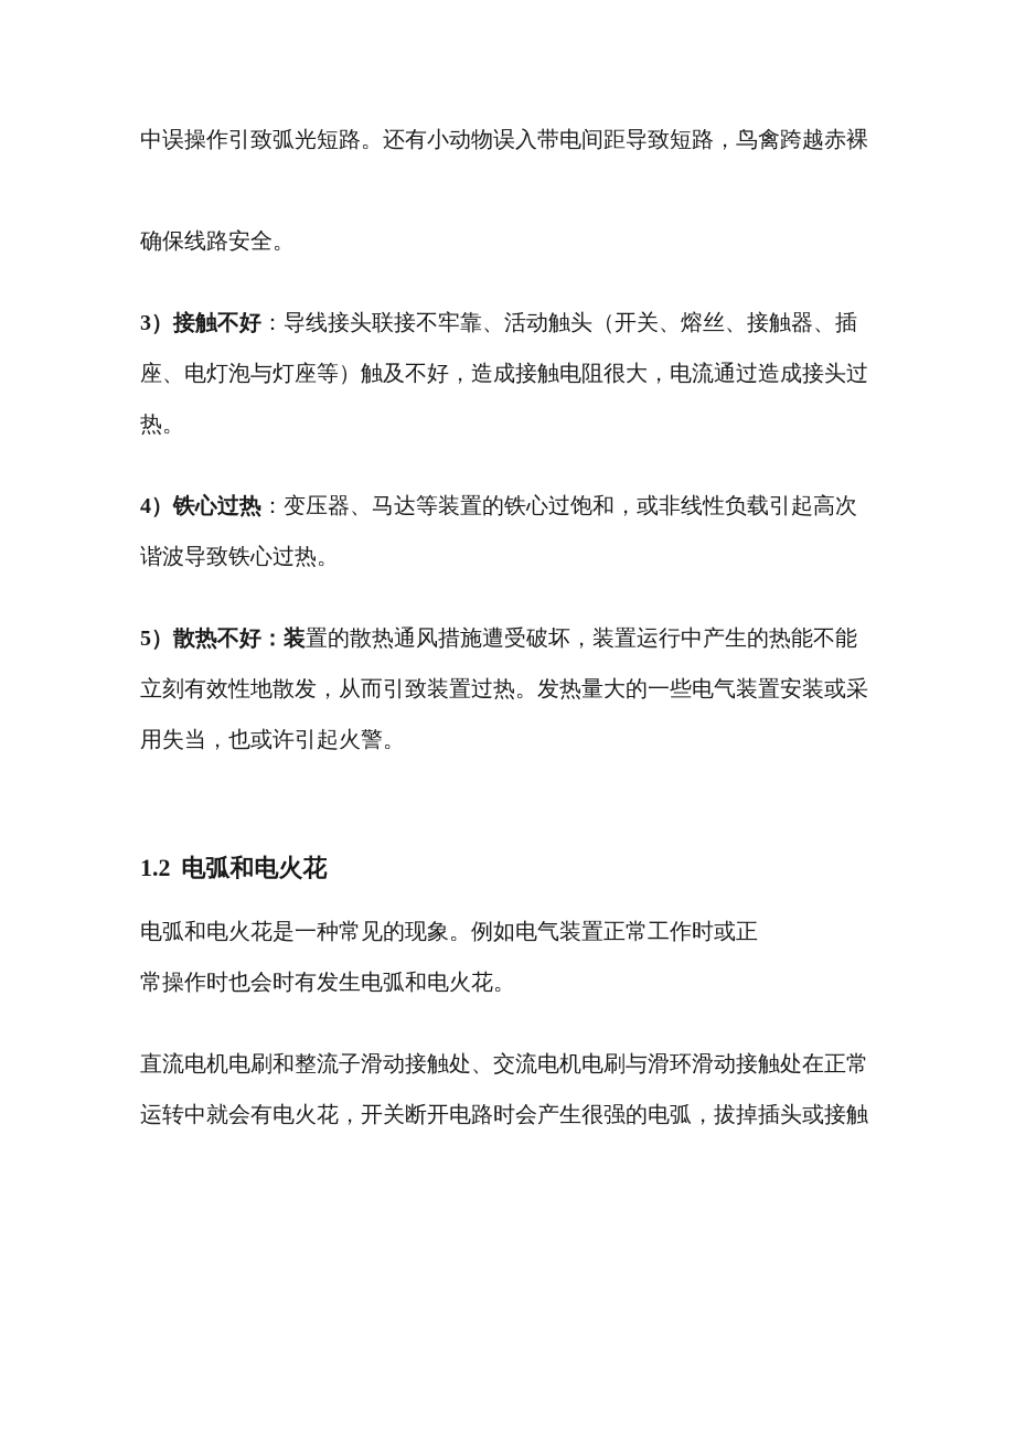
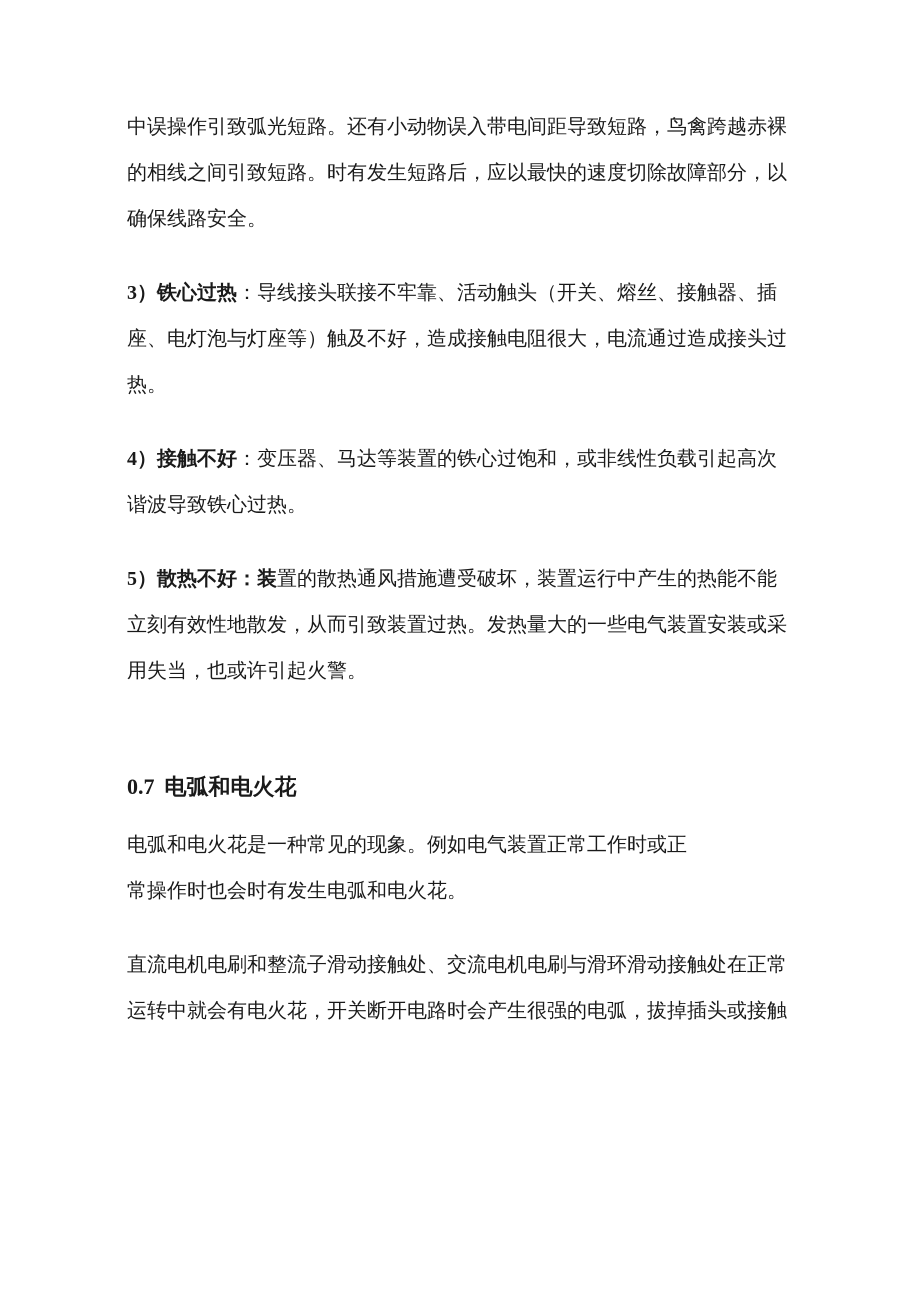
  中误操作引致弧光短路。还有小动物误入带电间距导致短路，鸟禽跨越赤裸
+ 的相线之间引致短路。时有发生短路后，应以最快的速度切除故障部分，以
  确保线路安全。
- 3）接触不好：导线接头联接不牢靠、活动触头（开关、熔丝、接触器、插
+ 3）铁心过热：导线接头联接不牢靠、活动触头（开关、熔丝、接触器、插
  座、电灯泡与灯座等）触及不好，造成接触电阻很大，电流通过造成接头过
  热。
- 4）铁心过热：变压器、马达等装置的铁心过饱和，或非线性负载引起高次
+ 4）接触不好：变压器、马达等装置的铁心过饱和，或非线性负载引起高次
  谐波导致铁心过热。
  5）散热不好：装置的散热通风措施遭受破坏，装置运行中产生的热能不能
  立刻有效性地散发，从而引致装置过热。发热量大的一些电气装置安装或采
  用失当，也或许引起火警。
- 1.2 电弧和电火花
+ 0.7 电弧和电火花
  电弧和电火花是一种常见的现象。例如电气装置正常工作时或正
  常操作时也会时有发生电弧和电火花。
  直流电机电刷和整流子滑动接触处、交流电机电刷与滑环滑动接触处在正常
  运转中就会有电火花，开关断开电路时会产生很强的电弧，拔掉插头或接触
